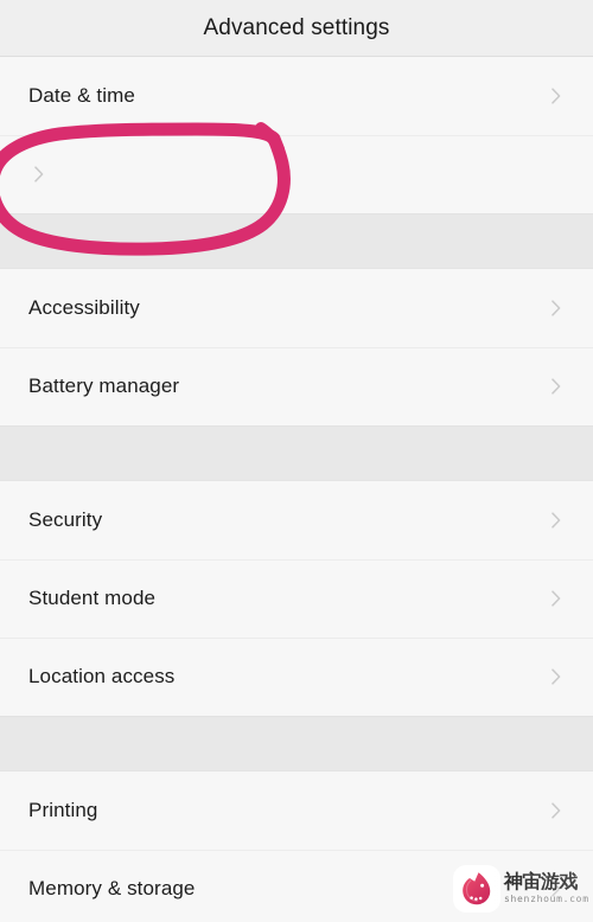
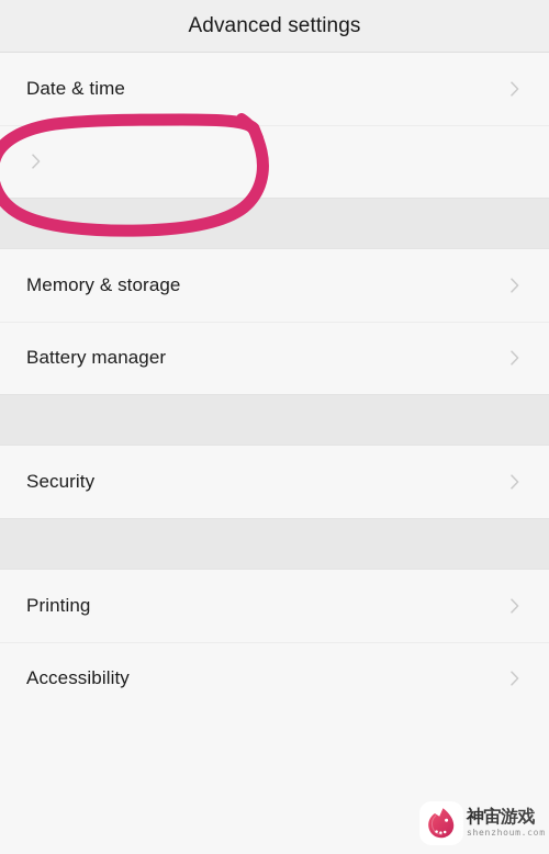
  Advanced settings
  Date & time
- Accessibility
+ Memory & storage
  Battery manager
  Security
- Student mode
- Location access
  Printing
- Memory & storage
+ Accessibility
